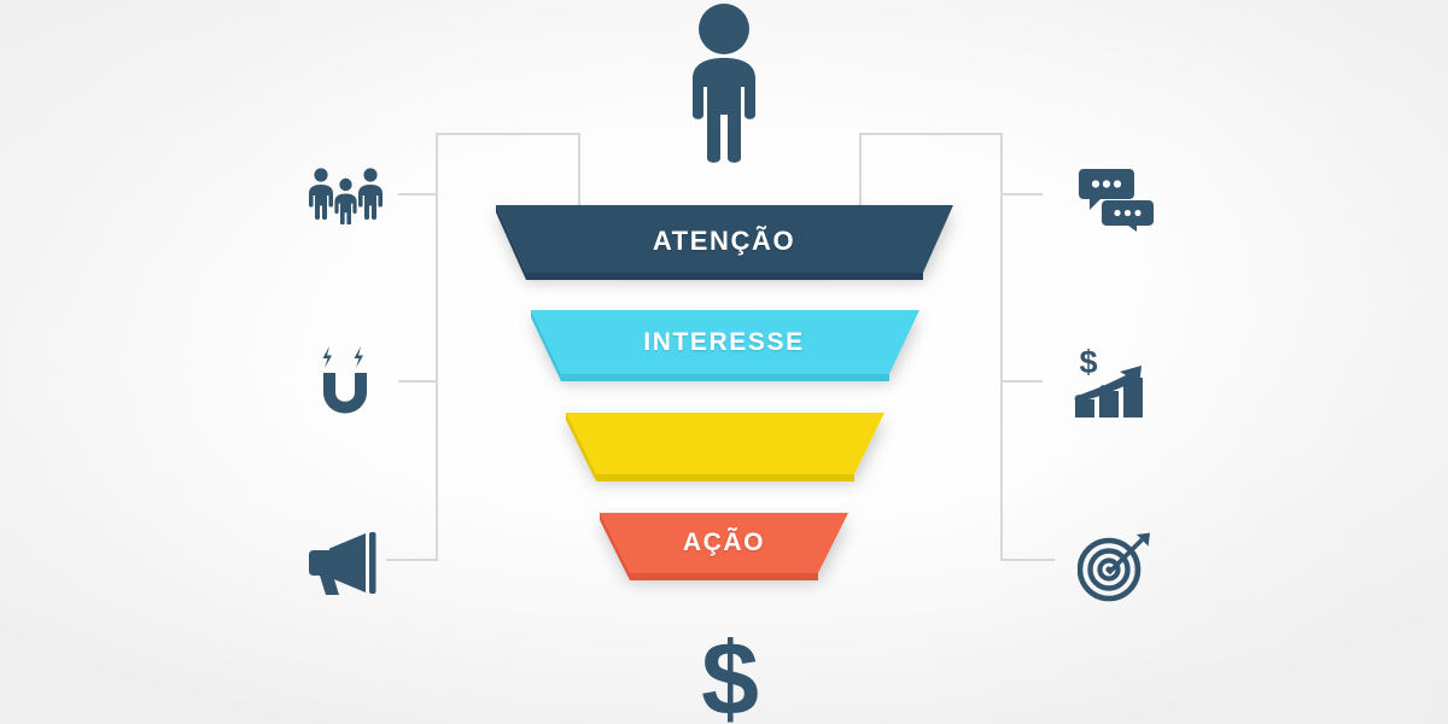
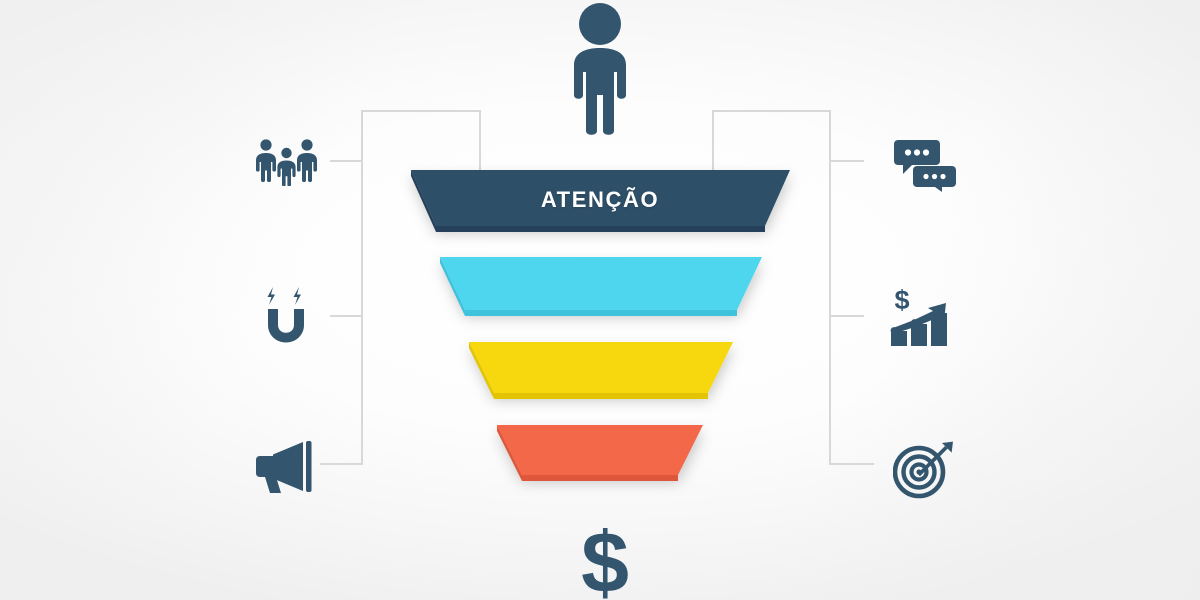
  ATENÇÃO
- INTERESSE
- AÇÃO
  $
  $
